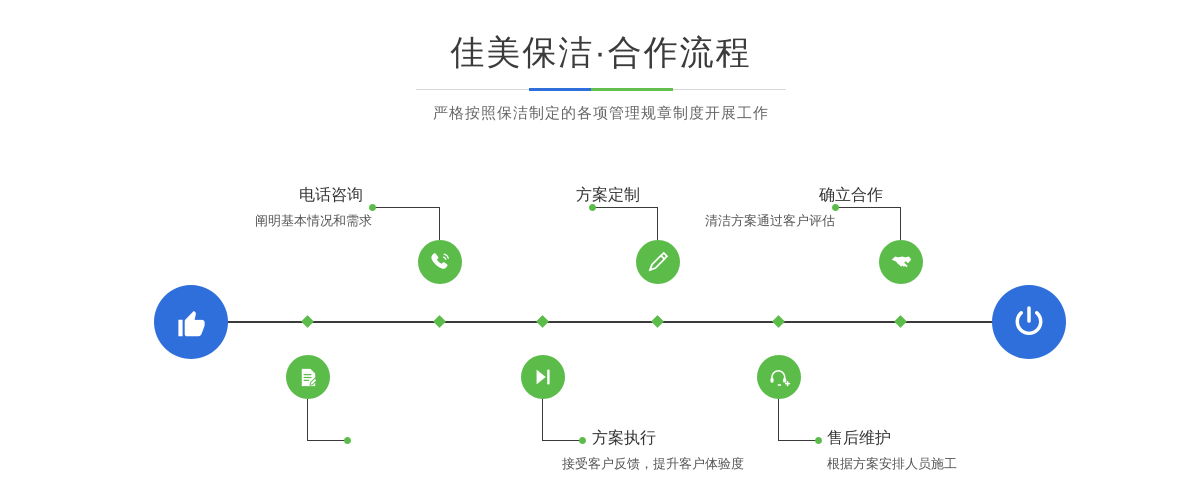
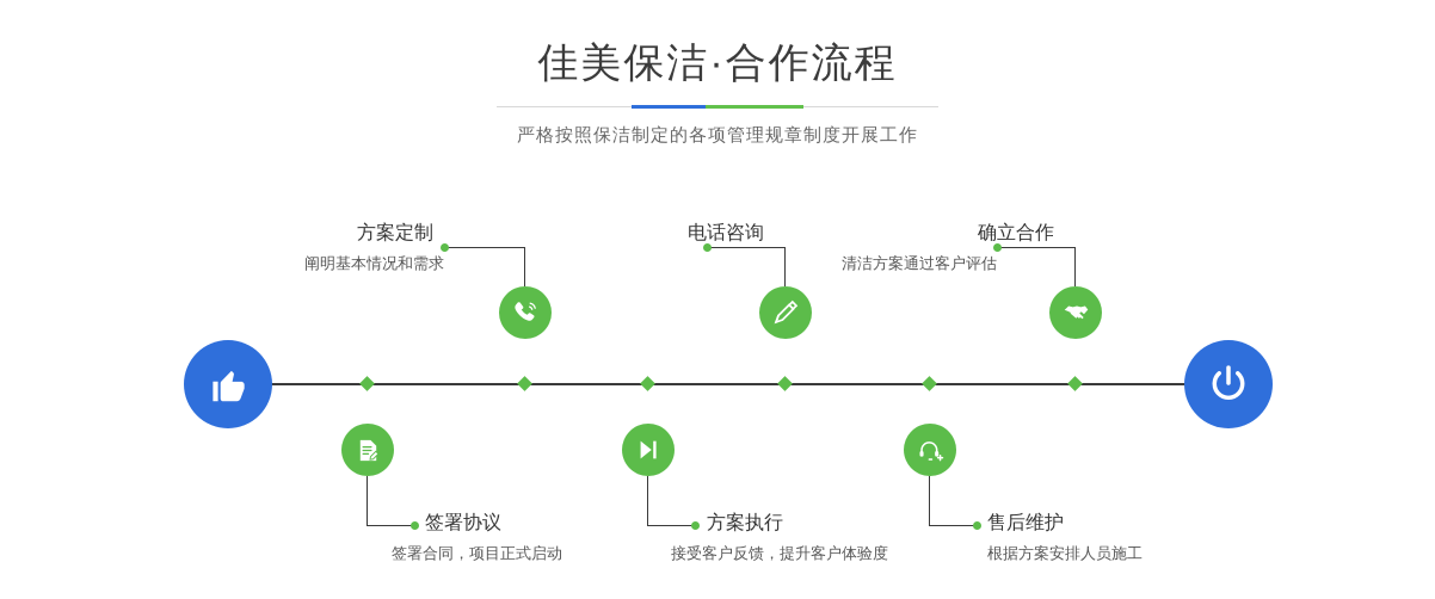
  佳美保洁·合作流程
  严格按照保洁制定的各项管理规章制度开展工作
- 电话咨询
+ 方案定制
  阐明基本情况和需求
+ 签署协议
+ 签署合同，项目正式启动
- 方案定制
+ 电话咨询
  方案执行
  接受客户反馈，提升客户体验度
  确立合作
  清洁方案通过客户评估
  售后维护
  根据方案安排人员施工
